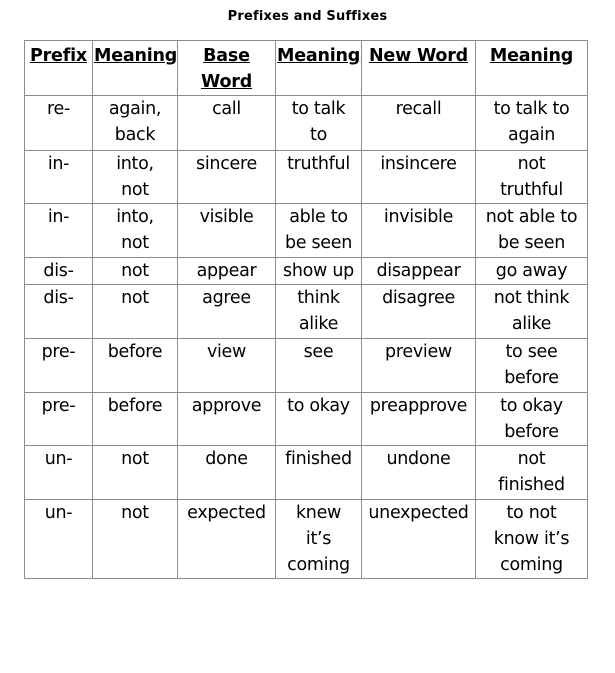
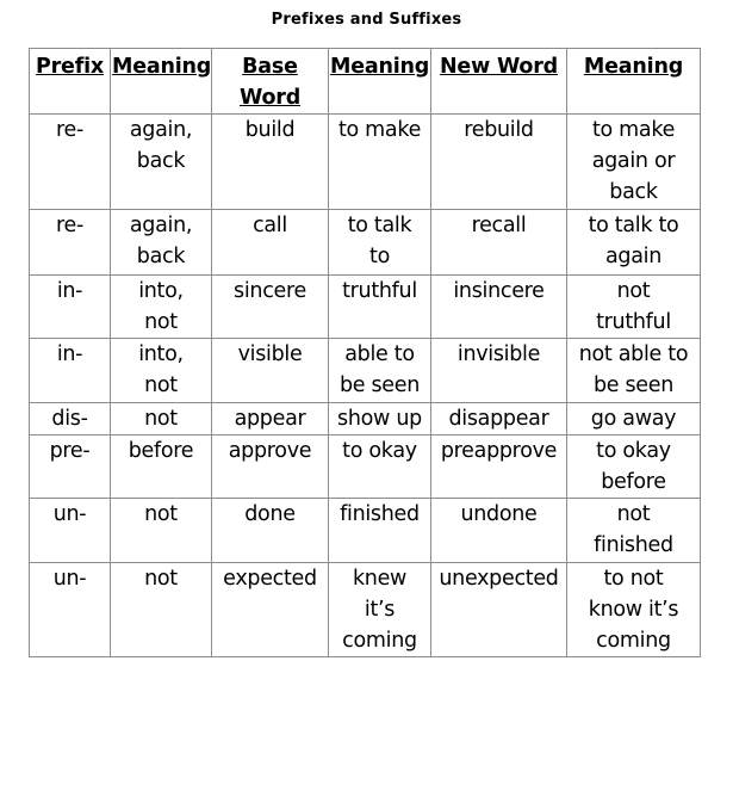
  Prefixes and Suffixes
  Prefix	Meaning	Base Word	Meaning	New Word	Meaning
+ re-	again, back	build	to make	rebuild	to make again or back
  re-	again, back	call	to talk to	recall	to talk to again
  in-	into, not	sincere	truthful	insincere	not truthful
  in-	into, not	visible	able to be seen	invisible	not able to be seen
  dis-	not	appear	show up	disappear	go away
- dis-	not	agree	think alike	disagree	not think alike
- pre-	before	view	see	preview	to see before
  pre-	before	approve	to okay	preapprove	to okay before
  un-	not	done	finished	undone	not finished
  un-	not	expected	knew it’s coming	unexpected	to not know it’s coming
